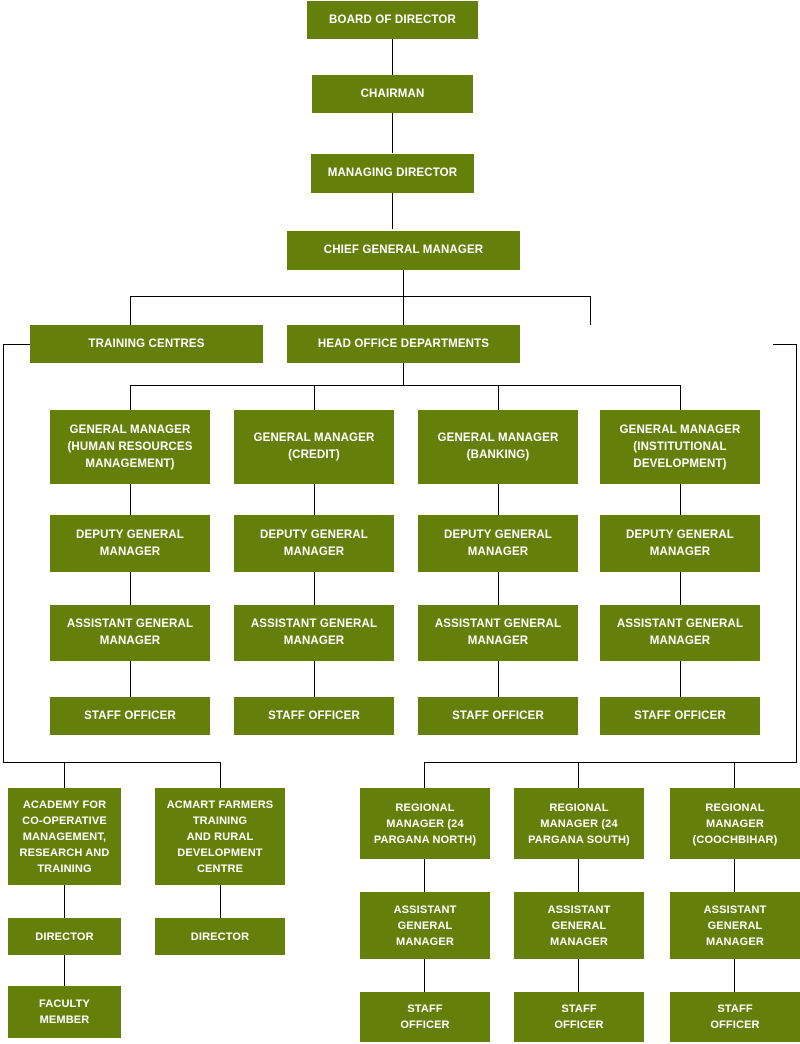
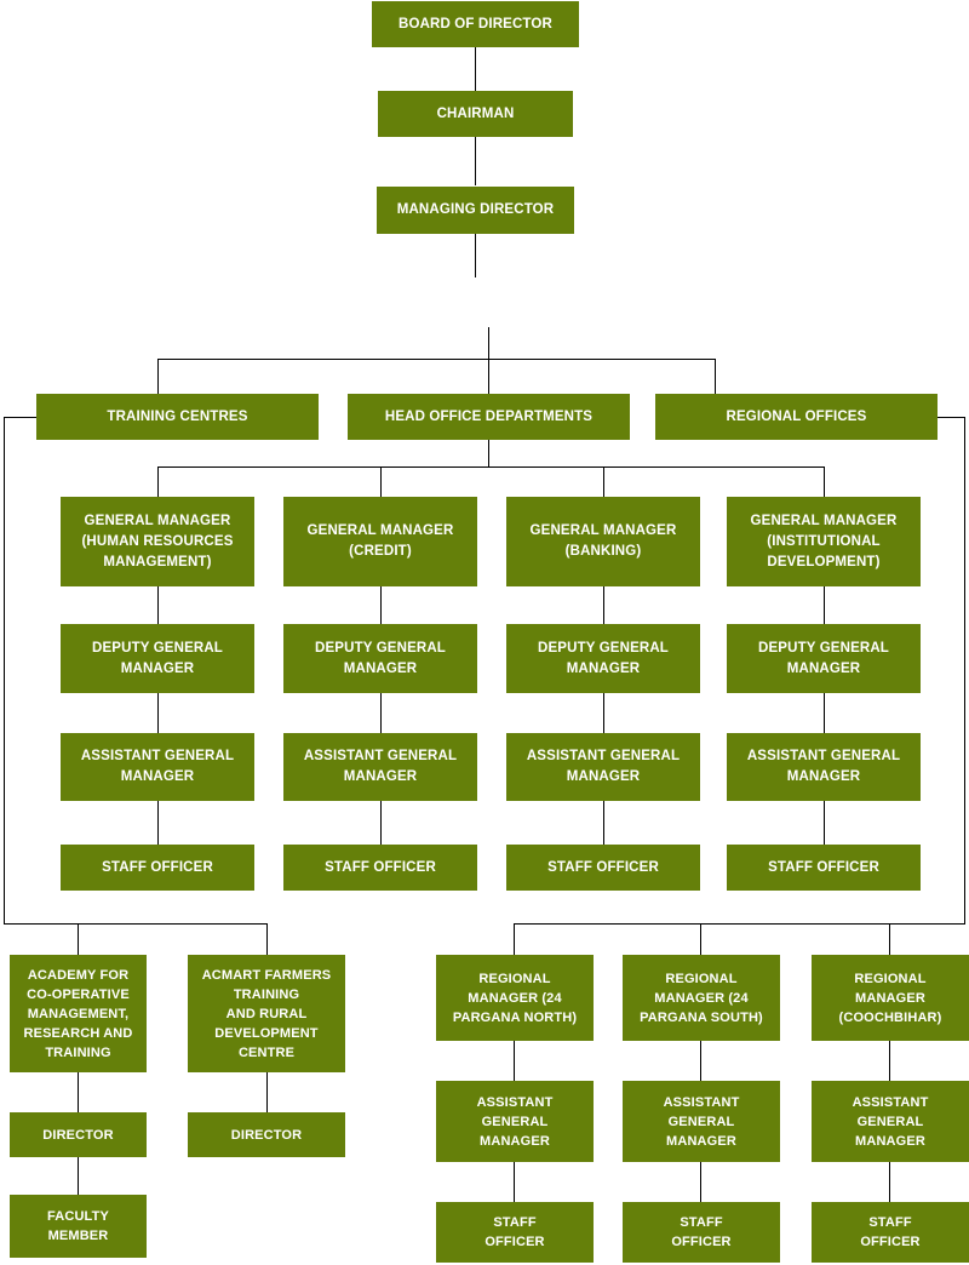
  BOARD OF DIRECTOR
  CHAIRMAN
  MANAGING DIRECTOR
- CHIEF GENERAL MANAGER
  TRAINING CENTRES
  HEAD OFFICE DEPARTMENTS
+ REGIONAL OFFICES
  GENERAL MANAGER
  (HUMAN RESOURCES
  MANAGEMENT)
  GENERAL MANAGER
  (CREDIT)
  GENERAL MANAGER
  (BANKING)
  GENERAL MANAGER
  (INSTITUTIONAL
  DEVELOPMENT)
  DEPUTY GENERAL
  MANAGER
  DEPUTY GENERAL
  MANAGER
  DEPUTY GENERAL
  MANAGER
  DEPUTY GENERAL
  MANAGER
  ASSISTANT GENERAL
  MANAGER
  ASSISTANT GENERAL
  MANAGER
  ASSISTANT GENERAL
  MANAGER
  ASSISTANT GENERAL
  MANAGER
  STAFF OFFICER
  STAFF OFFICER
  STAFF OFFICER
  STAFF OFFICER
  ACADEMY FOR
  CO-OPERATIVE
  MANAGEMENT,
  RESEARCH AND
  TRAINING
  ACMART FARMERS
  TRAINING
  AND RURAL
  DEVELOPMENT
  CENTRE
  DIRECTOR
  DIRECTOR
  FACULTY
  MEMBER
  REGIONAL
  MANAGER (24
  PARGANA NORTH)
  REGIONAL
  MANAGER (24
  PARGANA SOUTH)
  REGIONAL
  MANAGER
  (COOCHBIHAR)
  ASSISTANT
  GENERAL
  MANAGER
  ASSISTANT
  GENERAL
  MANAGER
  ASSISTANT
  GENERAL
  MANAGER
  STAFF
  OFFICER
  STAFF
  OFFICER
  STAFF
  OFFICER
